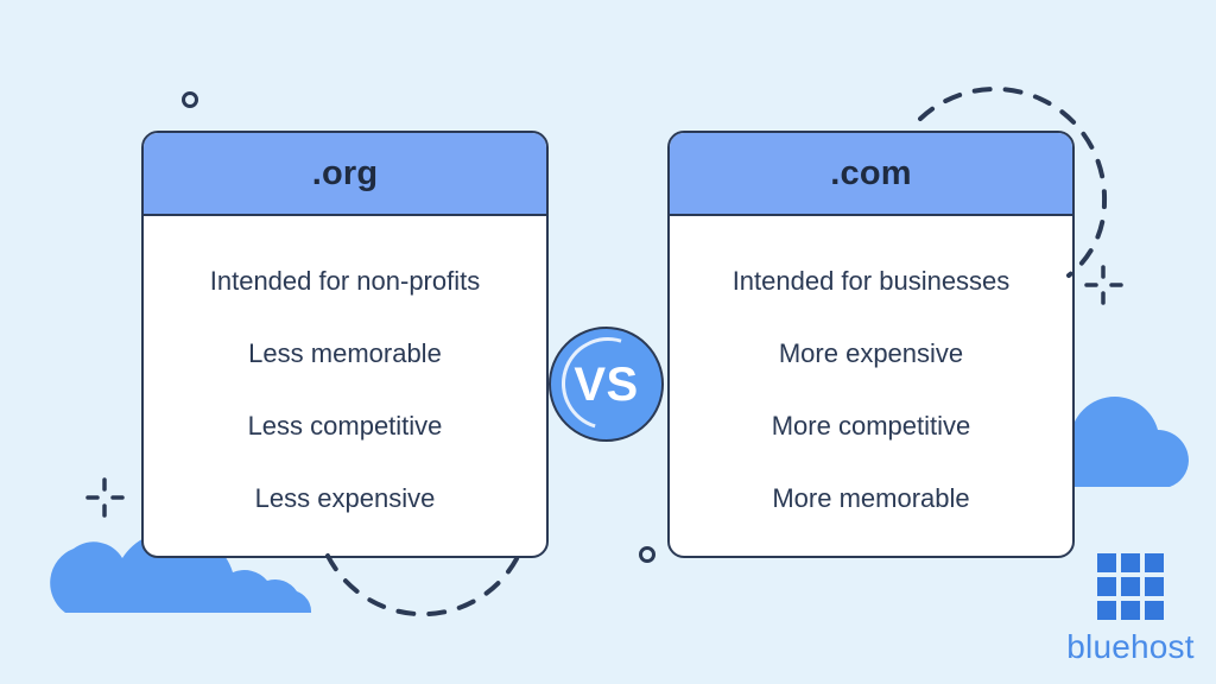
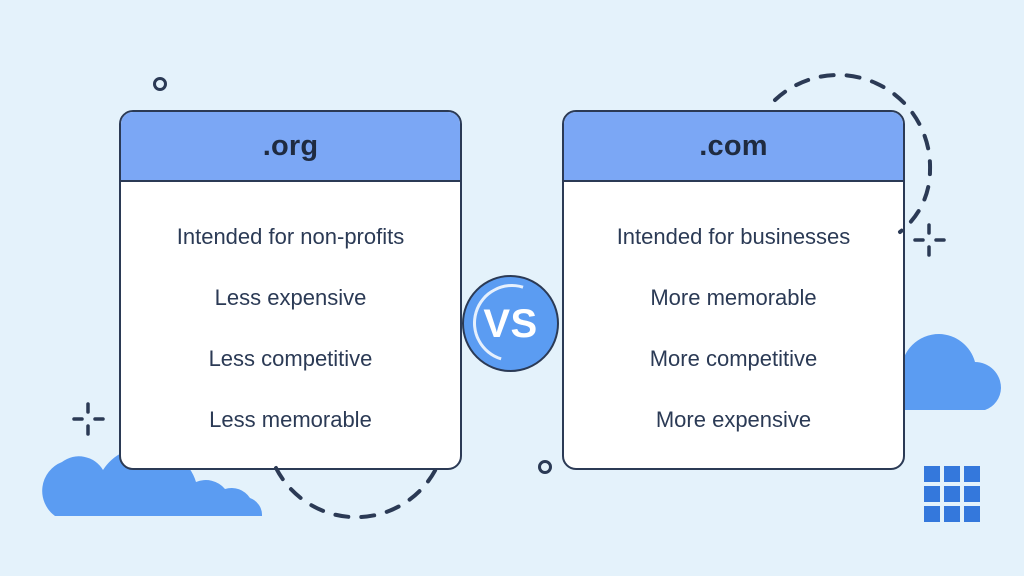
  .org
  Intended for non-profits
- Less memorable
+ Less expensive
  Less competitive
- Less expensive
+ Less memorable
  .com
  Intended for businesses
- More expensive
+ More memorable
  More competitive
- More memorable
+ More expensive
  VS
- bluehost
